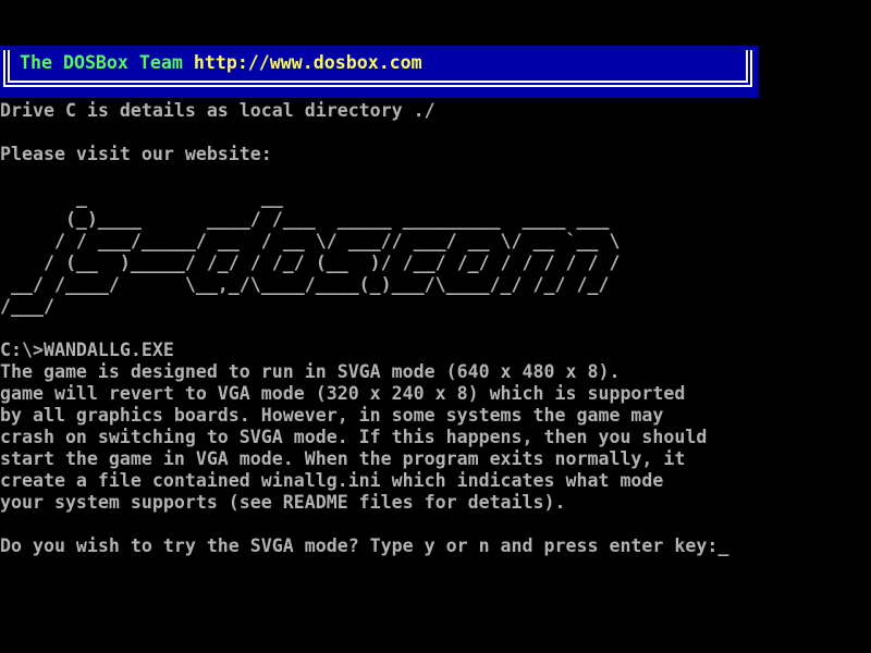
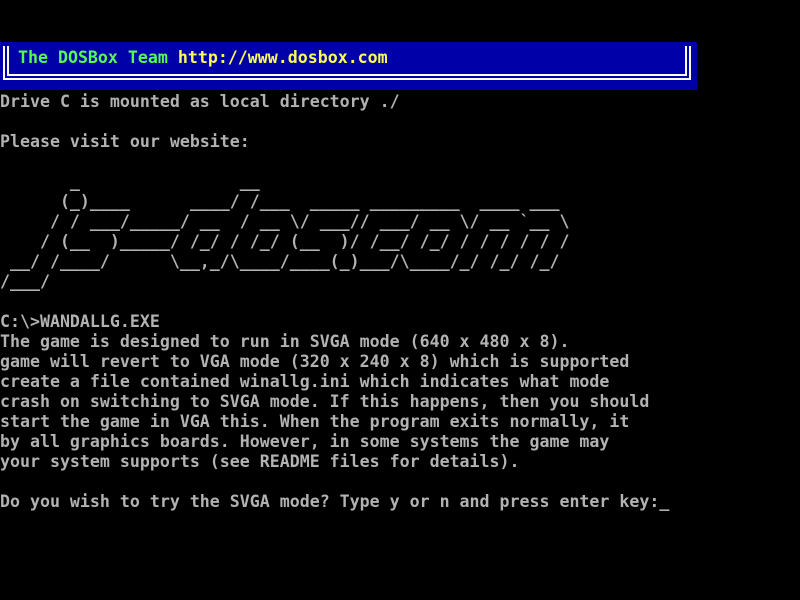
  The DOSBox Team http://www.dosbox.com
- Drive C is details as local directory ./
+ Drive C is mounted as local directory ./
  Please visit our website:
  _ __
  (_)____ ____/ /___ _____ _________ ____ ___
  / / ___/_____/ __ / __ \/ ___// ___/ __ \/ __ `__ \
  / (__ )_____/ /_/ / /_/ (__ )/ /__/ /_/ / / / / / /
  __/ /____/ \__,_/\____/____(_)___/\____/_/ /_/ /_/
  /___/
  C:\>WANDALLG.EXE
  The game is designed to run in SVGA mode (640 x 480 x 8).
  game will revert to VGA mode (320 x 240 x 8) which is supported
- by all graphics boards. However, in some systems the game may
+ create a file contained winallg.ini which indicates what mode
  crash on switching to SVGA mode. If this happens, then you should
- start the game in VGA mode. When the program exits normally, it
+ start the game in VGA this. When the program exits normally, it
- create a file contained winallg.ini which indicates what mode
+ by all graphics boards. However, in some systems the game may
  your system supports (see README files for details).
  Do you wish to try the SVGA mode? Type y or n and press enter key:_
